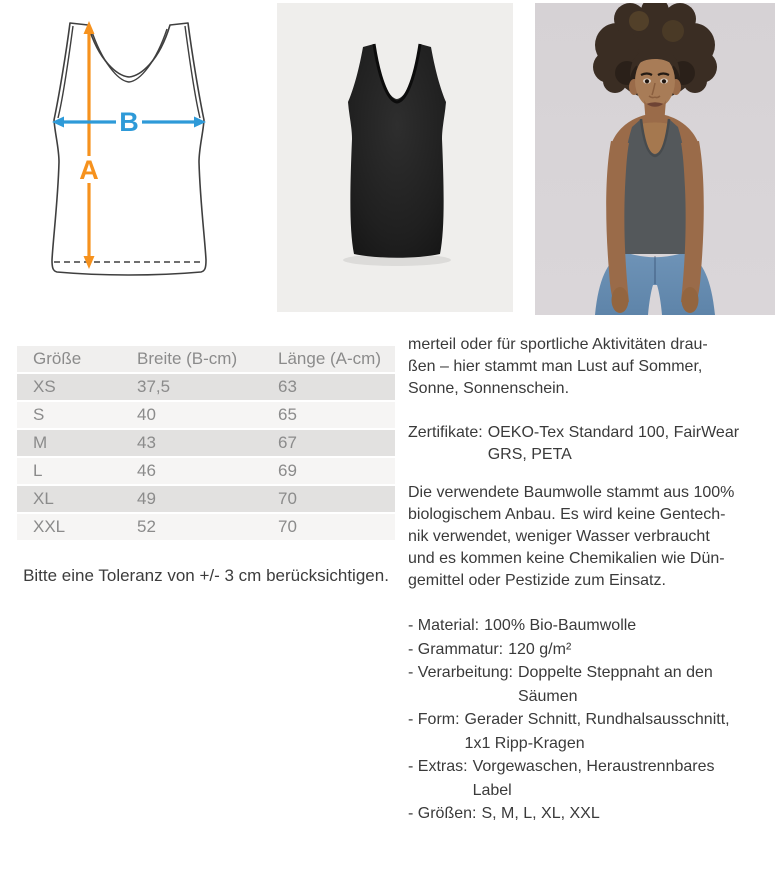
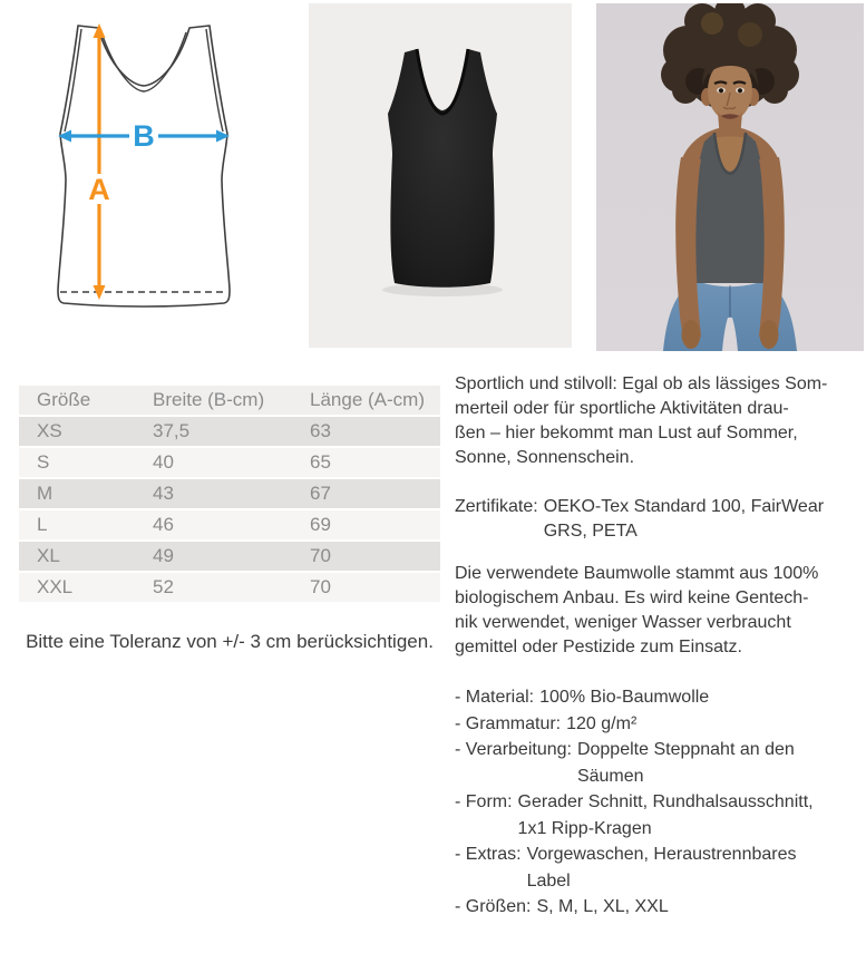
  A
  B
  Größe	Breite (B-cm)	Länge (A-cm)
  XS	37,5	63
  S	40	65
  M	43	67
  L	46	69
  XL	49	70
  XXL	52	70
  Bitte eine Toleranz von +/- 3 cm berücksichtigen.
+ Sportlich und stilvoll: Egal ob als lässiges Som-
  merteil oder für sportliche Aktivitäten drau-
- ßen – hier stammt man Lust auf Sommer,
+ ßen – hier bekommt man Lust auf Sommer,
  Sonne, Sonnenschein.
  Zertifikate:
  OEKO-Tex Standard 100, FairWear
  GRS, PETA
  Die verwendete Baumwolle stammt aus 100%
  biologischem Anbau. Es wird keine Gentech-
  nik verwendet, weniger Wasser verbraucht
- und es kommen keine Chemikalien wie Dün-
  gemittel oder Pestizide zum Einsatz.
  - Material:
  100% Bio-Baumwolle
  - Grammatur:
  120 g/m²
  - Verarbeitung:
  Doppelte Steppnaht an den
  Säumen
  - Form:
  Gerader Schnitt, Rundhalsausschnitt,
  1x1 Ripp-Kragen
  - Extras:
  Vorgewaschen, Heraustrennbares
  Label
  - Größen:
  S, M, L, XL, XXL
